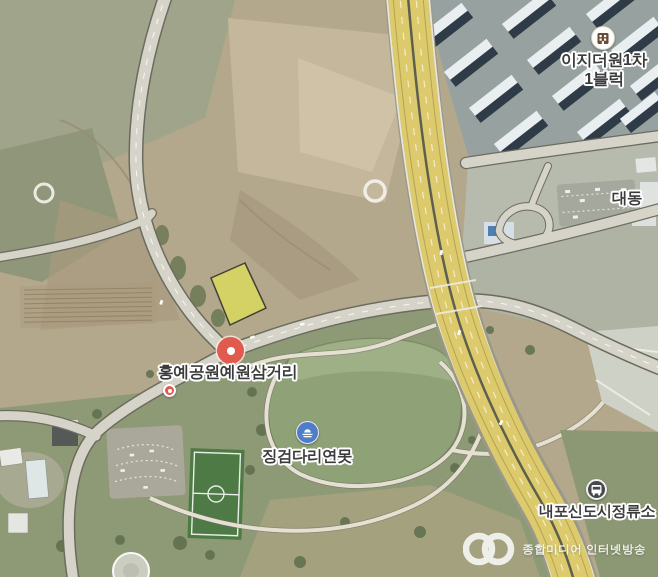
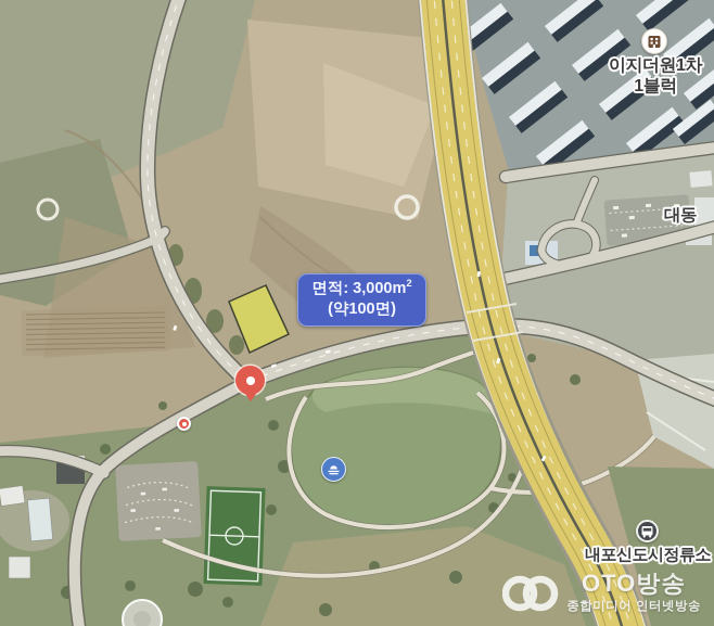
+ 면적: 3,000m2
+ (약100면)
  이지더원1차
  1블럭
  대동
- 홍예공원예원삼거리
- 징검다리연못
  내포신도시정류소
+ OTO방송
  종합미디어 인터넷방송
